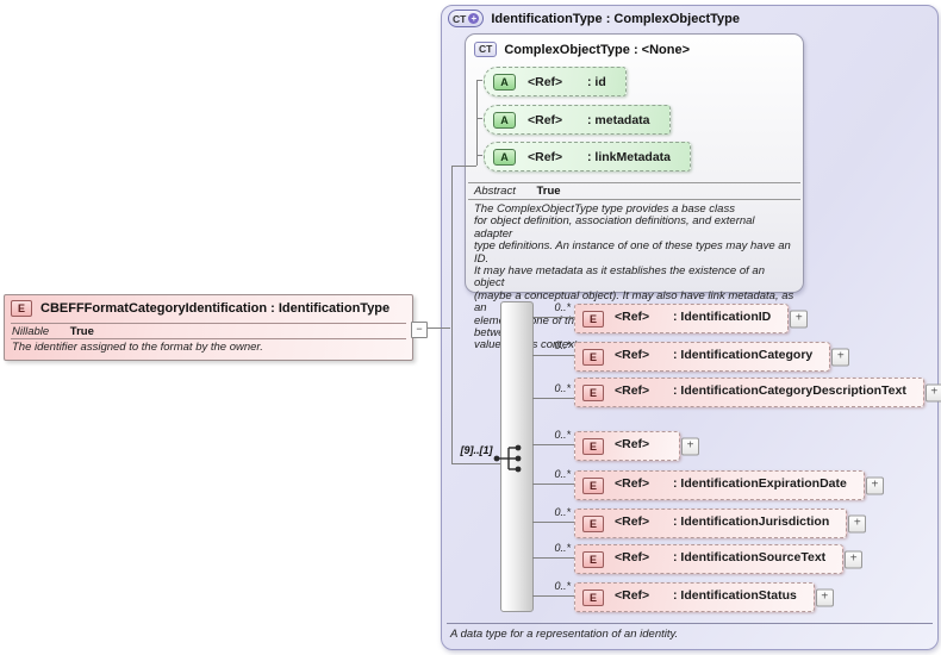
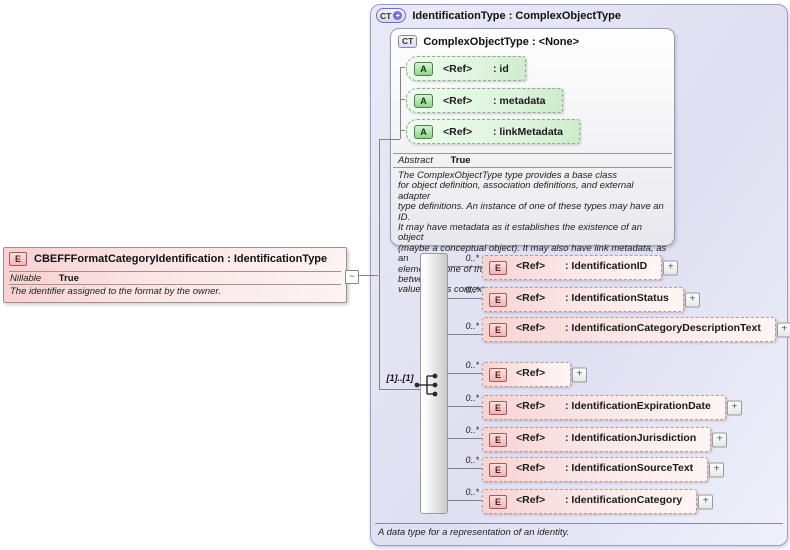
  CT
  +
  IdentificationType : ComplexObjectType
  CT
  ComplexObjectType : <None>
  A
  <Ref>
  : id
  A
  <Ref>
  : metadata
  A
  <Ref>
  : linkMetadata
  Abstract True
  The ComplexObjectType type provides a base class
  for object definition, association definitions, and external adapter
  type definitions. An instance of one of these types may have an ID.
  It may have metadata as it establishes the existence of an object
  (maybe a conceptual object). It may also have link metadata, as an
- [9]..[1]
+ [1]..[1]
  0..*
  E
  <Ref>
  : IdentificationID
  +
  0..*
  E
  <Ref>
- : IdentificationCategory
+ : IdentificationStatus
  +
  0..*
  E
  <Ref>
  : IdentificationCategoryDescriptionText
  +
  0..*
  E
  <Ref>
  +
  0..*
  E
  <Ref>
  : IdentificationExpirationDate
  +
  0..*
  E
  <Ref>
  : IdentificationJurisdiction
  +
  0..*
  E
  <Ref>
  : IdentificationSourceText
  +
  0..*
  E
  <Ref>
- : IdentificationStatus
+ : IdentificationCategory
  +
  A data type for a representation of an identity.
  E
  CBEFFFormatCategoryIdentification : IdentificationType
  Nillable True
  The identifier assigned to the format by the owner.
  −
